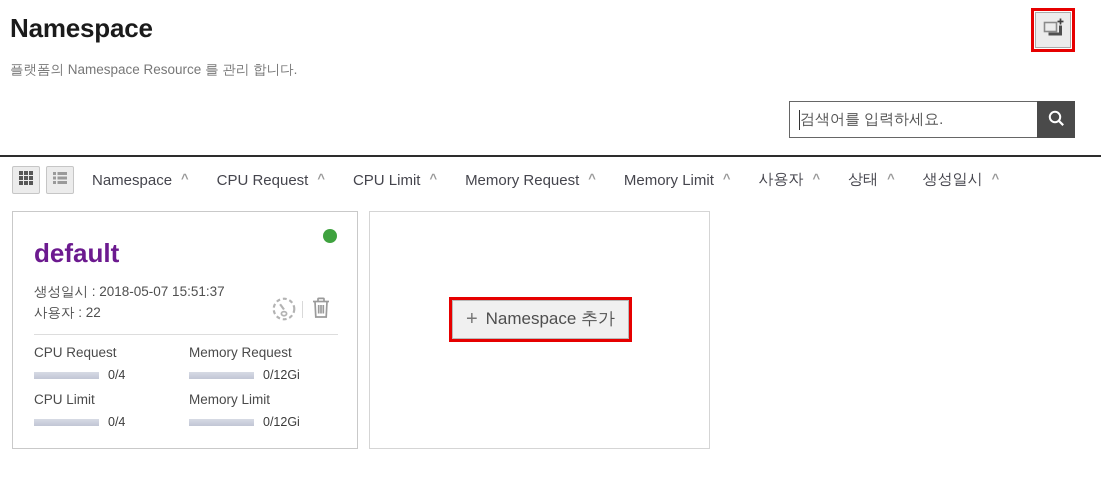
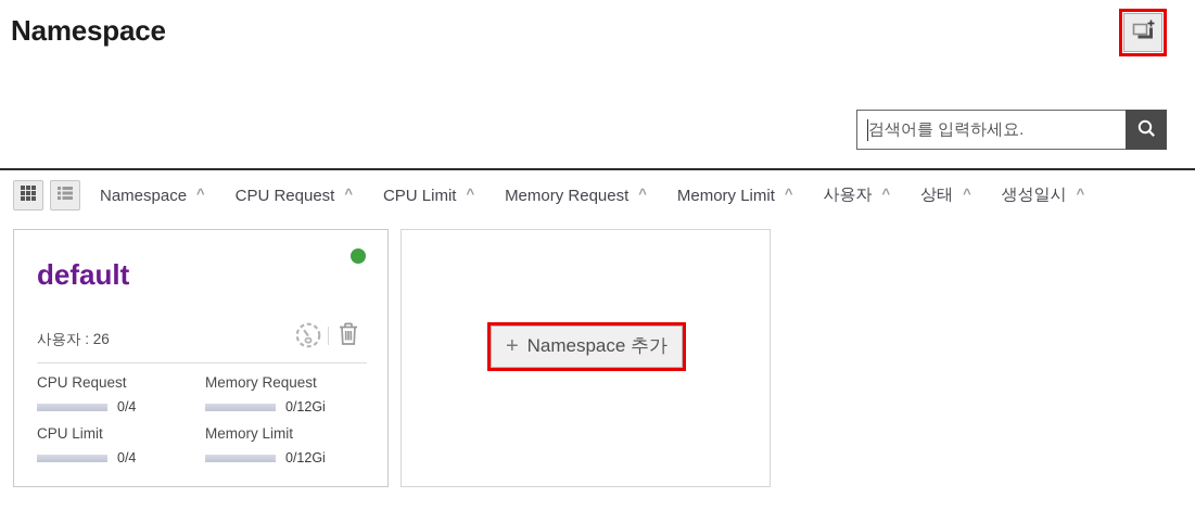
  Namespace
- 플랫폼의 Namespace Resource 를 관리 합니다.
  검색어를 입력하세요.
  Namespace
  ^
  CPU Request
  ^
  CPU Limit
  ^
  Memory Request
  ^
  Memory Limit
  ^
  사용자
  ^
  상태
  ^
  생성일시
  ^
  default
- 생성일시 : 2018-05-07 15:51:37
- 사용자 : 22
+ 사용자 : 26
  CPU Request
  0/4
  Memory Request
  0/12Gi
  CPU Limit
  0/4
  Memory Limit
  0/12Gi
  +
  Namespace 추가
